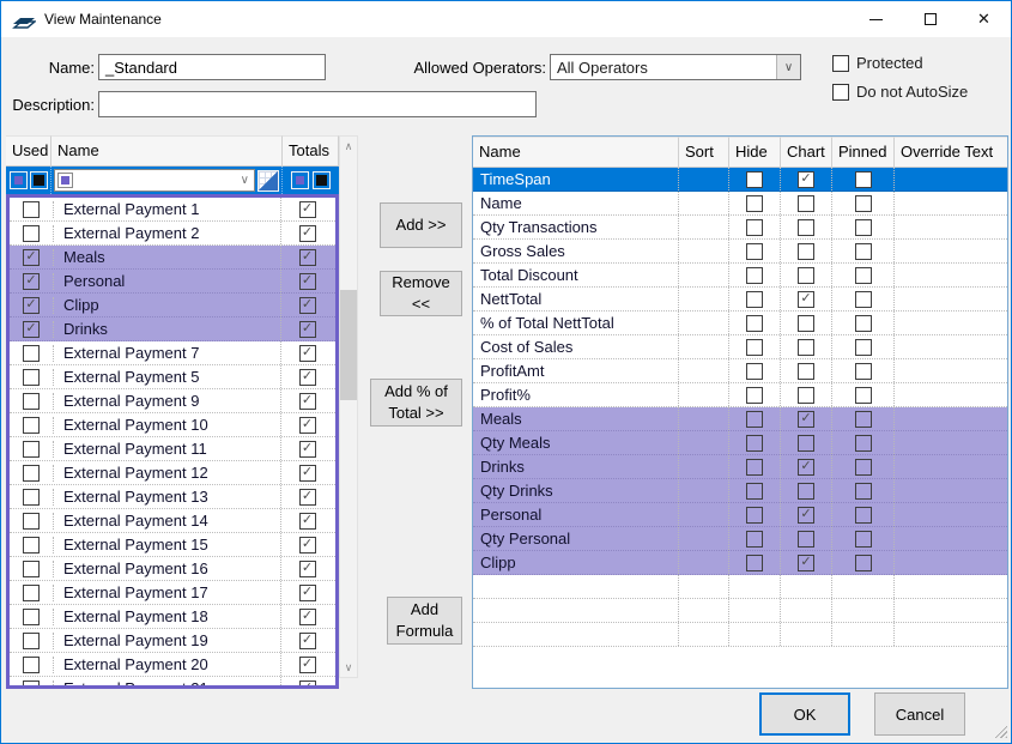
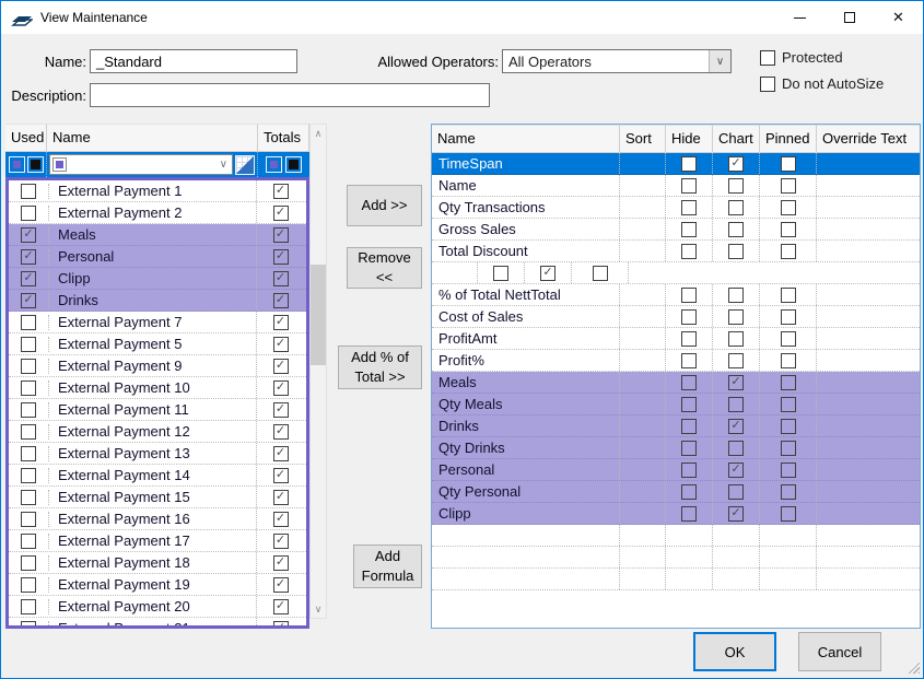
  View Maintenance
  ✕
  Name:
  _Standard
  Allowed Operators:
  All Operators
  ∨
  Protected
  Do not AutoSize
  Description:
  Used
  Name
  Totals
  ∨
  External Payment 1
  ✓
  External Payment 2
  ✓
  ✓
  Meals
  ✓
  ✓
  Personal
  ✓
  ✓
  Clipp
  ✓
  ✓
  Drinks
  ✓
  External Payment 7
  ✓
  External Payment 5
  ✓
  External Payment 9
  ✓
  External Payment 10
  ✓
  External Payment 11
  ✓
  External Payment 12
  ✓
  External Payment 13
  ✓
  External Payment 14
  ✓
  External Payment 15
  ✓
  External Payment 16
  ✓
  External Payment 17
  ✓
  External Payment 18
  ✓
  External Payment 19
  ✓
  External Payment 20
  ✓
  ∧
  ∨
  Add >>
  Remove <<
  Add % of Total >>
  Add Formula
  Name
  Sort
  Hide
  Chart
  Pinned
  Override Text
  TimeSpan
  ✓
  Name
  Qty Transactions
  Gross Sales
  Total Discount
- NettTotal
  ✓
  % of Total NettTotal
  Cost of Sales
  ProfitAmt
  Profit%
  Meals
  ✓
  Qty Meals
  Drinks
  ✓
  Qty Drinks
  Personal
  ✓
  Qty Personal
  Clipp
  ✓
  OK
  Cancel
